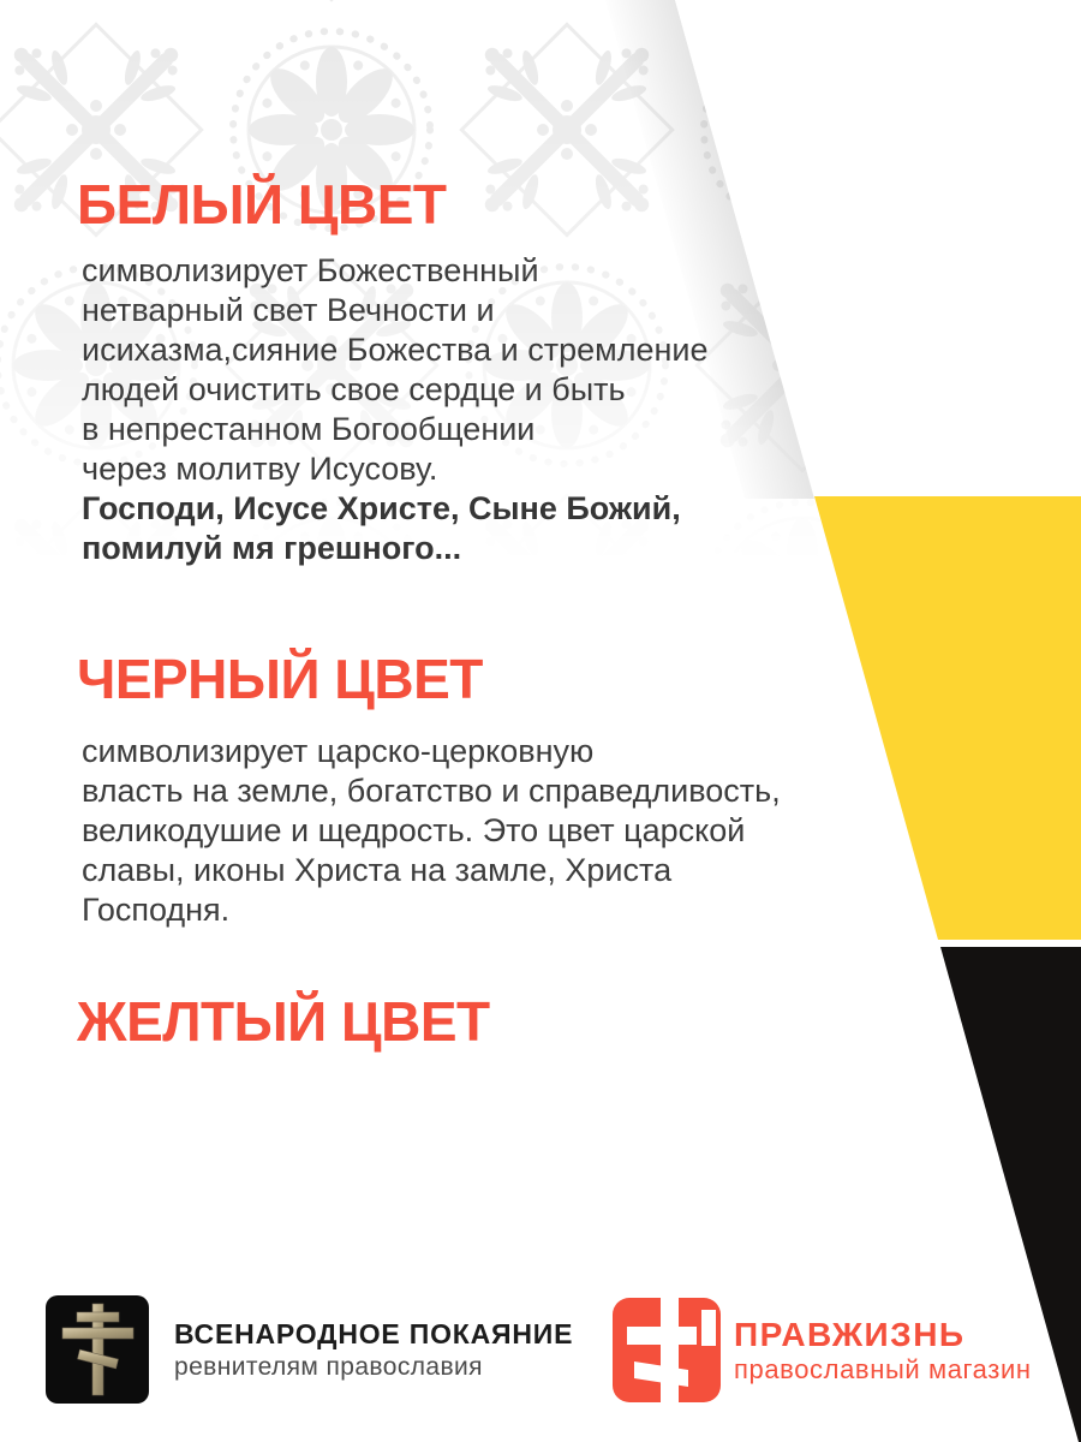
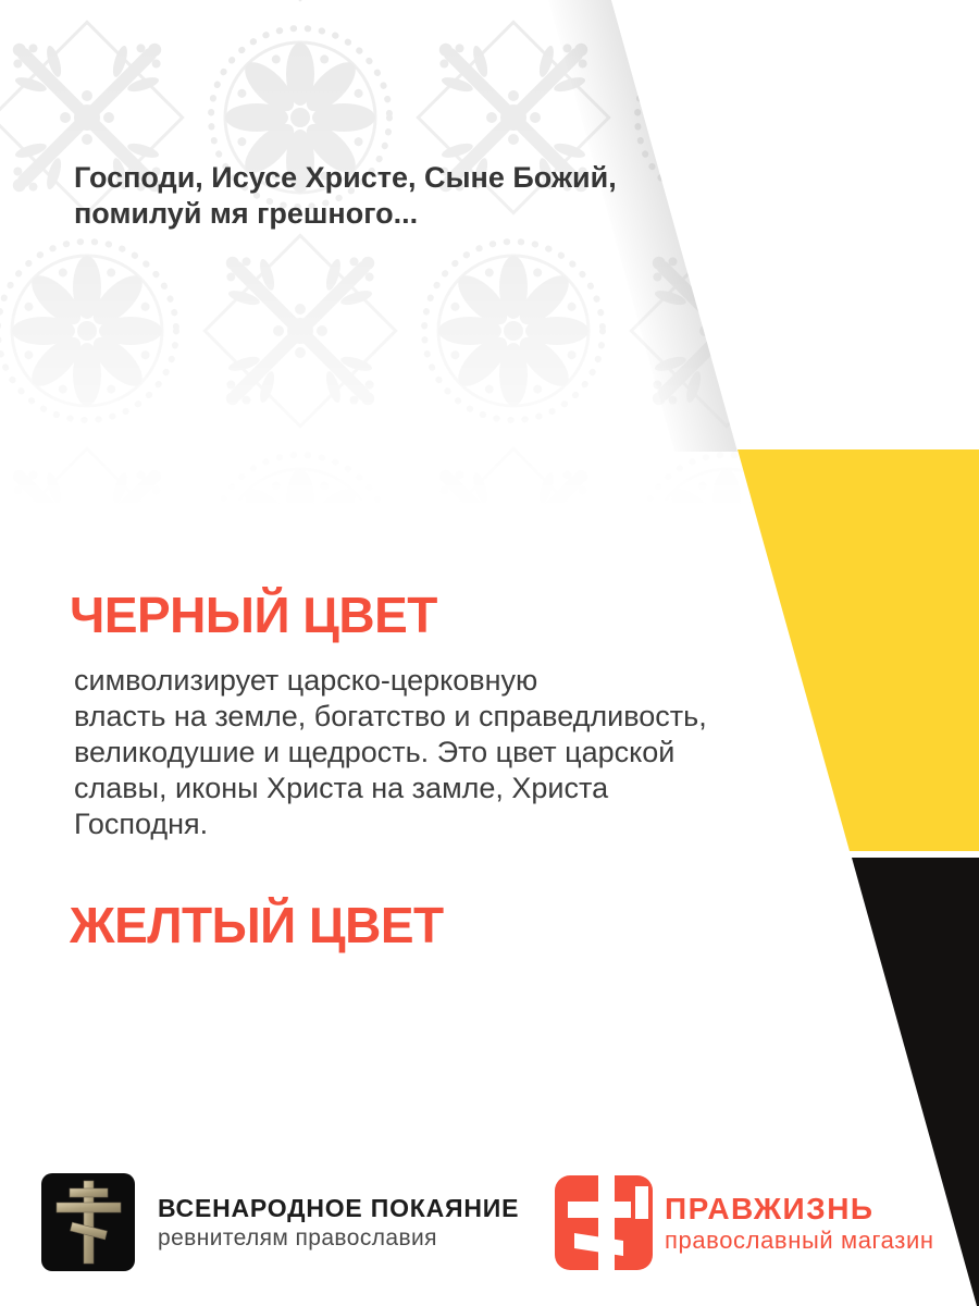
- БЕЛЫЙ ЦВЕТ
- символизирует Божественный
- нетварный свет Вечности и
- исихазма,сияние Божества и стремление
- людей очистить свое сердце и быть
- в непрестанном Богообщении
- через молитву Исусову.
  Господи, Исусе Христе, Сыне Божий,
  помилуй мя грешного...
  ЧЕРНЫЙ ЦВЕТ
  символизирует царско-церковную
  власть на земле, богатство и справедливость,
  великодушие и щедрость. Это цвет царской
  славы, иконы Христа на замле, Христа Господня.
  ЖЕЛТЫЙ ЦВЕТ
  ВСЕНАРОДНОЕ ПОКАЯНИЕ
  ревнителям православия
  ПРАВЖИЗНЬ
  православный магазин
